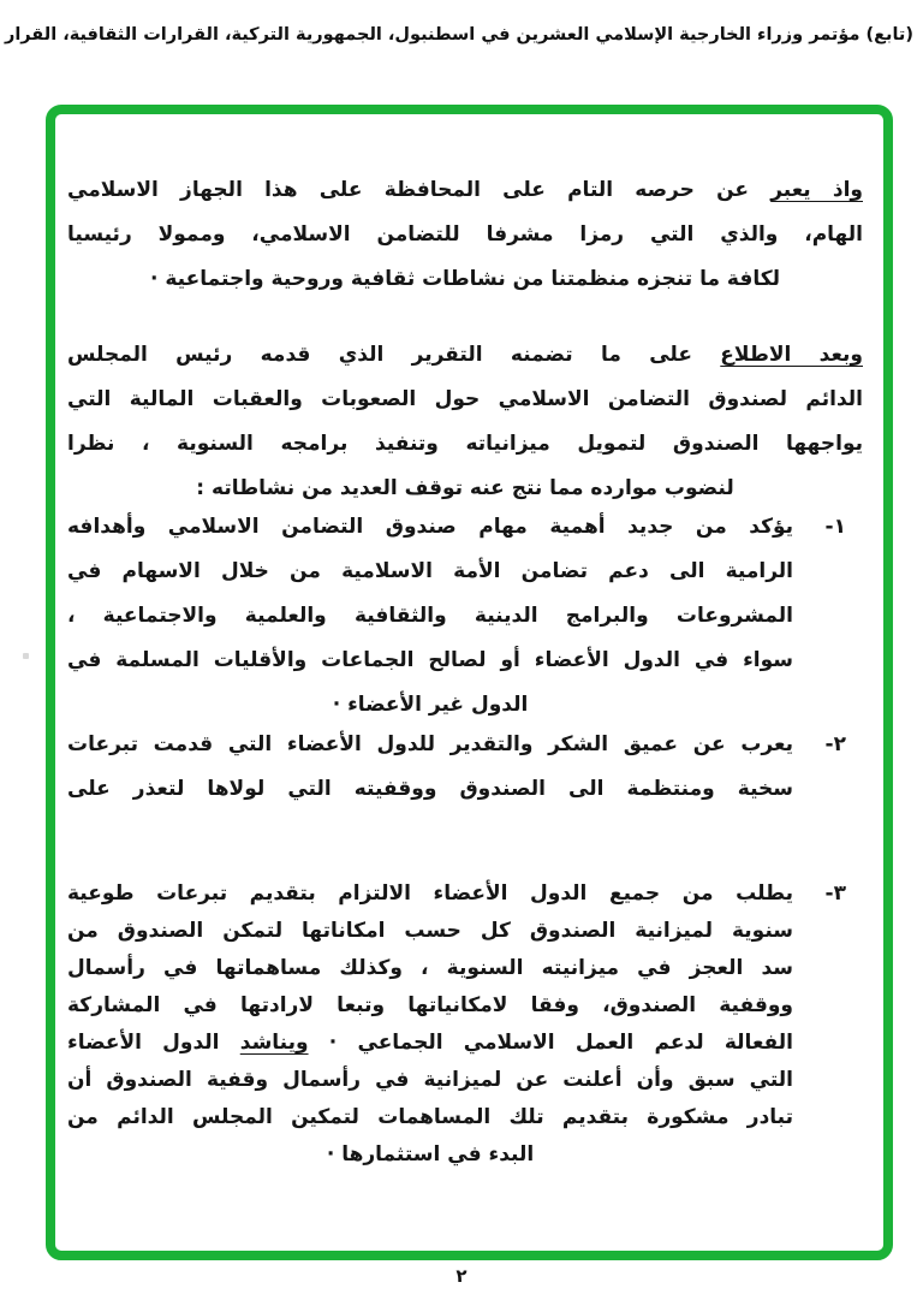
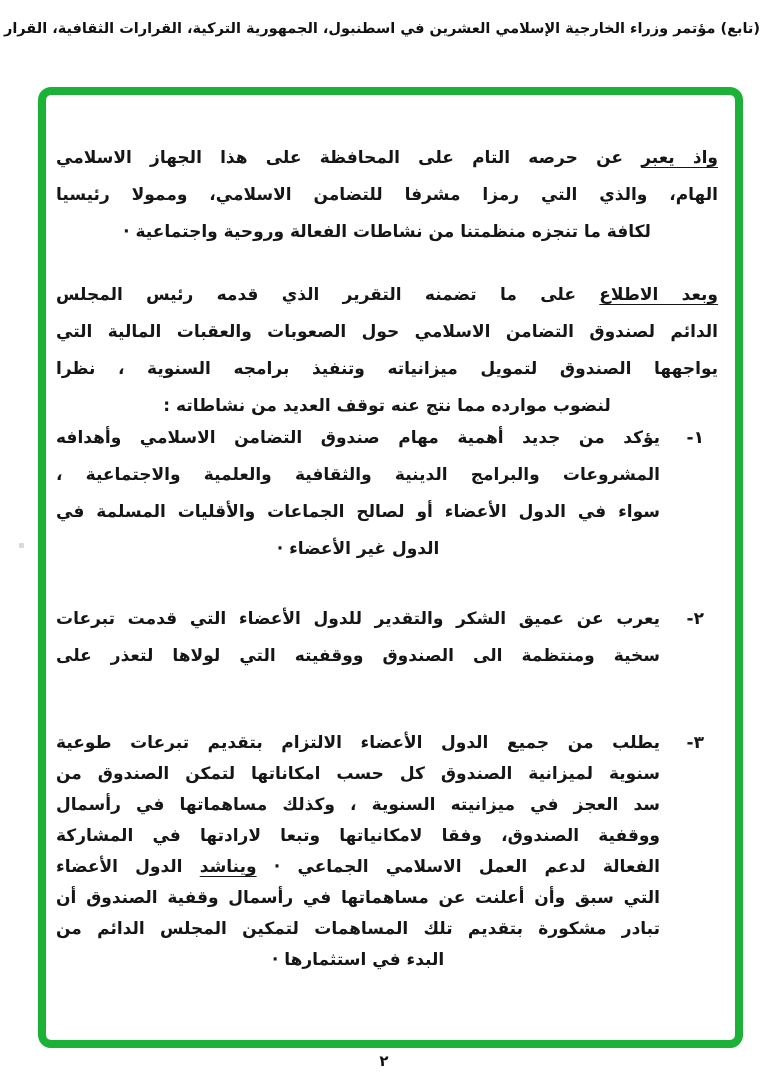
  (تابع) مؤتمر وزراء الخارجية الإسلامي العشرين في اسطنبول، الجمهورية التركية، القرارات الثقافية، القرار
  واذ يعبر عن حرصه التام على المحافظة على هذا الجهاز الاسلامي
  الهام، والذي التي رمزا مشرفا للتضامن الاسلامي، وممولا رئيسيا
- لكافة ما تنجزه منظمتنا من نشاطات ثقافية وروحية واجتماعية ·
+ لكافة ما تنجزه منظمتنا من نشاطات الفعالة وروحية واجتماعية ·
  وبعد الاطلاع على ما تضمنه التقرير الذي قدمه رئيس المجلس
  الدائم لصندوق التضامن الاسلامي حول الصعوبات والعقبات المالية التي
  يواجهها الصندوق لتمويل ميزانياته وتنفيذ برامجه السنوية ، نظرا
  لنضوب موارده مما نتج عنه توقف العديد من نشاطاته :
  ١-
  يؤكد من جديد أهمية مهام صندوق التضامن الاسلامي وأهدافه
- الرامية الى دعم تضامن الأمة الاسلامية من خلال الاسهام في
  المشروعات والبرامج الدينية والثقافية والعلمية والاجتماعية ،
  سواء في الدول الأعضاء أو لصالح الجماعات والأقليات المسلمة في
  الدول غير الأعضاء ·
  ٢-
  يعرب عن عميق الشكر والتقدير للدول الأعضاء التي قدمت تبرعات
  سخية ومنتظمة الى الصندوق ووقفيته التي لولاها لتعذر على
  ٣-
  يطلب من جميع الدول الأعضاء الالتزام بتقديم تبرعات طوعية
  سنوية لميزانية الصندوق كل حسب امكاناتها لتمكن الصندوق من
  سد العجز في ميزانيته السنوية ، وكذلك مساهماتها في رأسمال
  ووقفية الصندوق، وفقا لامكانياتها وتبعا لارادتها في المشاركة
  الفعالة لدعم العمل الاسلامي الجماعي · ويناشد الدول الأعضاء
- التي سبق وأن أعلنت عن لميزانية في رأسمال وقفية الصندوق أن
+ التي سبق وأن أعلنت عن مساهماتها في رأسمال وقفية الصندوق أن
  تبادر مشكورة بتقديم تلك المساهمات لتمكين المجلس الدائم من
  البدء في استثمارها ·
  ٢
